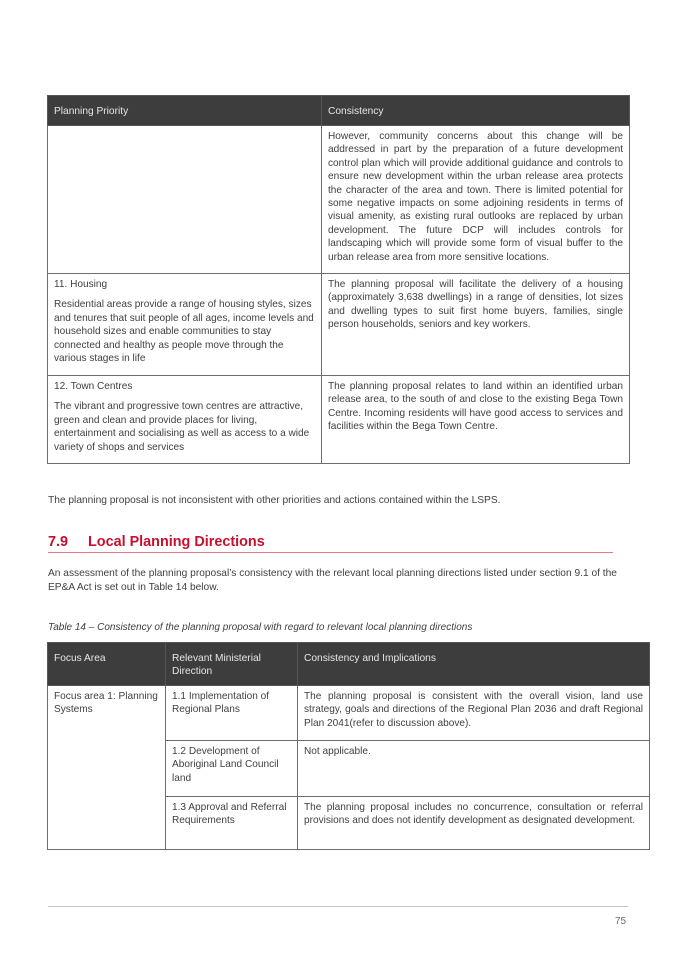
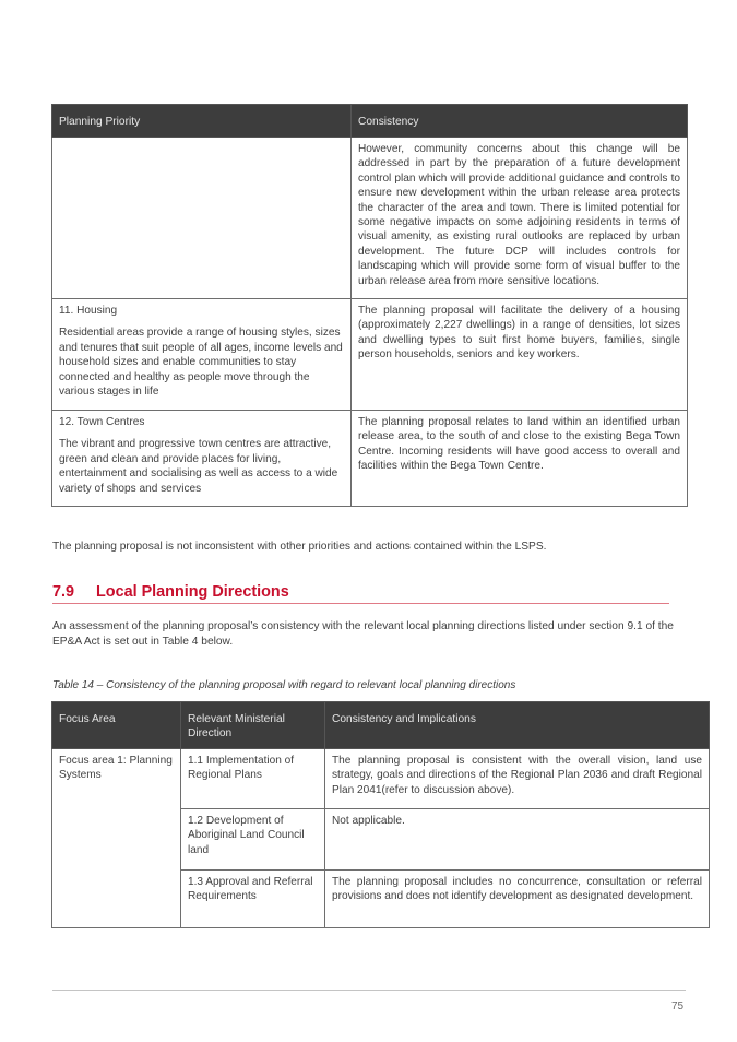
  Planning Priority	Consistency
  	However, community concerns about this change will be addressed in part by the preparation of a future development control plan which will provide additional guidance and controls to ensure new development within the urban release area protects the character of the area and town. There is limited potential for some negative impacts on some adjoining residents in terms of visual amenity, as existing rural outlooks are replaced by urban development. The future DCP will includes controls for landscaping which will provide some form of visual buffer to the urban release area from more sensitive locations.
- 11. Housing Residential areas provide a range of housing styles, sizes and tenures that suit people of all ages, income levels and household sizes and enable communities to stay connected and healthy as people move through the various stages in life	The planning proposal will facilitate the delivery of a housing (approximately 3,638 dwellings) in a range of densities, lot sizes and dwelling types to suit first home buyers, families, single person households, seniors and key workers.
+ 11. Housing Residential areas provide a range of housing styles, sizes and tenures that suit people of all ages, income levels and household sizes and enable communities to stay connected and healthy as people move through the various stages in life	The planning proposal will facilitate the delivery of a housing (approximately 2,227 dwellings) in a range of densities, lot sizes and dwelling types to suit first home buyers, families, single person households, seniors and key workers.
- 12. Town Centres The vibrant and progressive town centres are attractive, green and clean and provide places for living, entertainment and socialising as well as access to a wide variety of shops and services	The planning proposal relates to land within an identified urban release area, to the south of and close to the existing Bega Town Centre. Incoming residents will have good access to services and facilities within the Bega Town Centre.
+ 12. Town Centres The vibrant and progressive town centres are attractive, green and clean and provide places for living, entertainment and socialising as well as access to a wide variety of shops and services	The planning proposal relates to land within an identified urban release area, to the south of and close to the existing Bega Town Centre. Incoming residents will have good access to overall and facilities within the Bega Town Centre.
  The planning proposal is not inconsistent with other priorities and actions contained within the LSPS.
  7.9 Local Planning Directions
- An assessment of the planning proposal’s consistency with the relevant local planning directions listed under section 9.1 of the EP&A Act is set out in Table 14 below.
+ An assessment of the planning proposal’s consistency with the relevant local planning directions listed under section 9.1 of the EP&A Act is set out in Table 4 below.
  Table 14 – Consistency of the planning proposal with regard to relevant local planning directions
  Focus Area	Relevant Ministerial Direction	Consistency and Implications
  Focus area 1: Planning Systems	1.1 Implementation of Regional Plans	The planning proposal is consistent with the overall vision, land use strategy, goals and directions of the Regional Plan 2036 and draft Regional Plan 2041(refer to discussion above).
  1.2 Development of Aboriginal Land Council land	Not applicable.
  1.3 Approval and Referral Requirements	The planning proposal includes no concurrence, consultation or referral provisions and does not identify development as designated development.
  75
